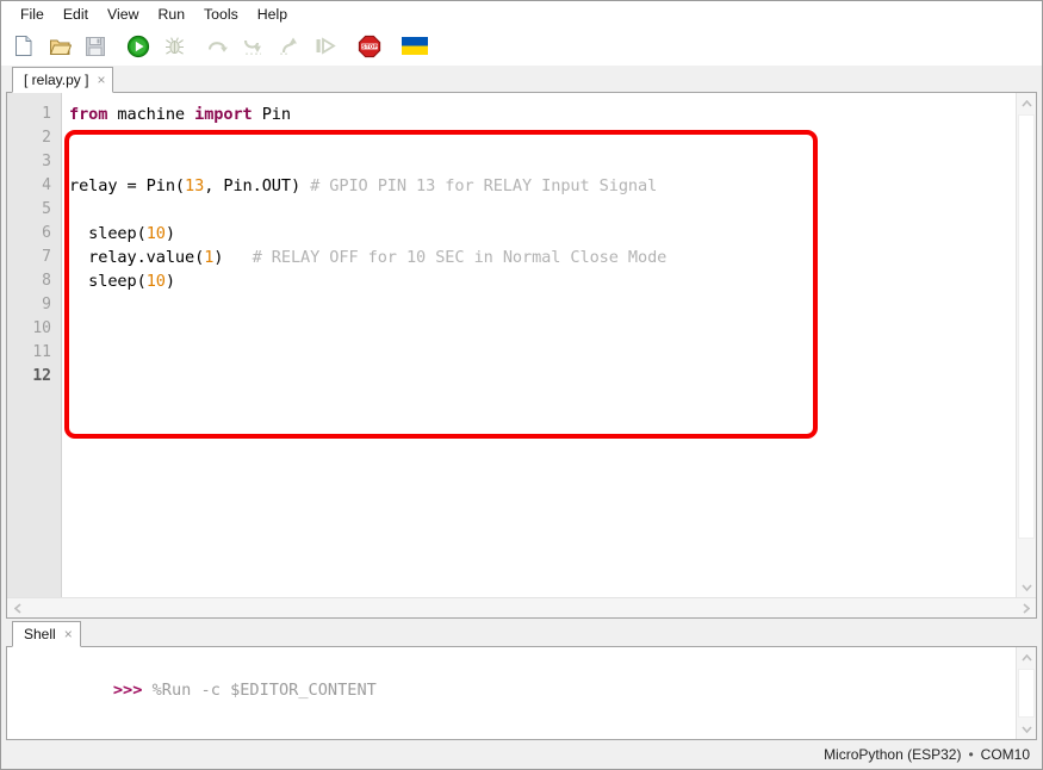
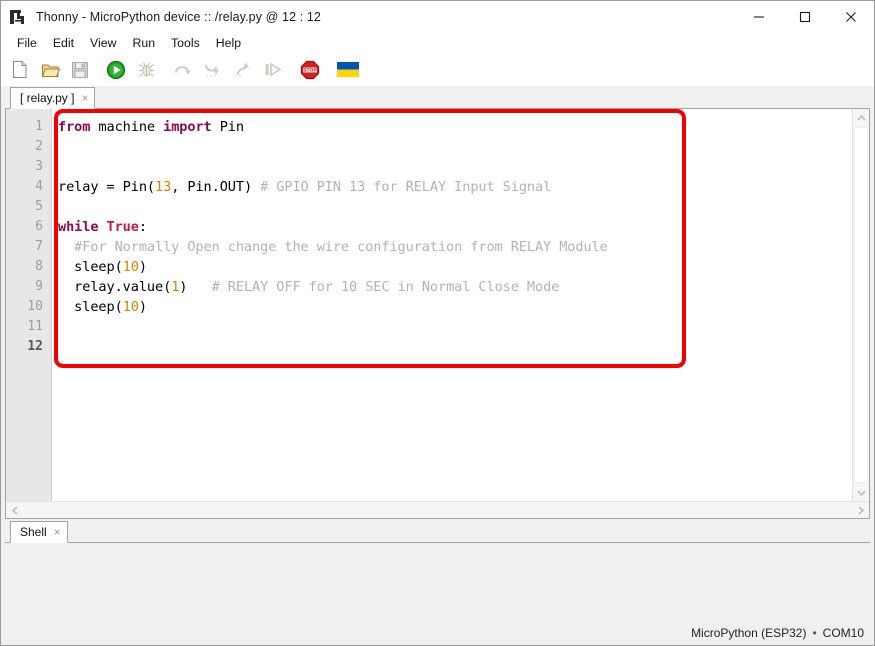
+ Thonny - MicroPython device :: /relay.py @ 12 : 12
  File
  Edit
  View
  Run
  Tools
  Help
  [ relay.py ]
  ×
  1
  2
  3
  4
  5
  6
  7
  8
  9
  10
  11
  12
  from machine import Pin
  relay = Pin(13, Pin.OUT) # GPIO PIN 13 for RELAY Input Signal
+ while True:
+ #For Normally Open change the wire configuration from RELAY Module
  sleep(10)
  relay.value(1) # RELAY OFF for 10 SEC in Normal Close Mode
  sleep(10)
  Shell
  ×
- >>> %Run -c $EDITOR_CONTENT
  MicroPython (ESP32)
  •
  COM10
